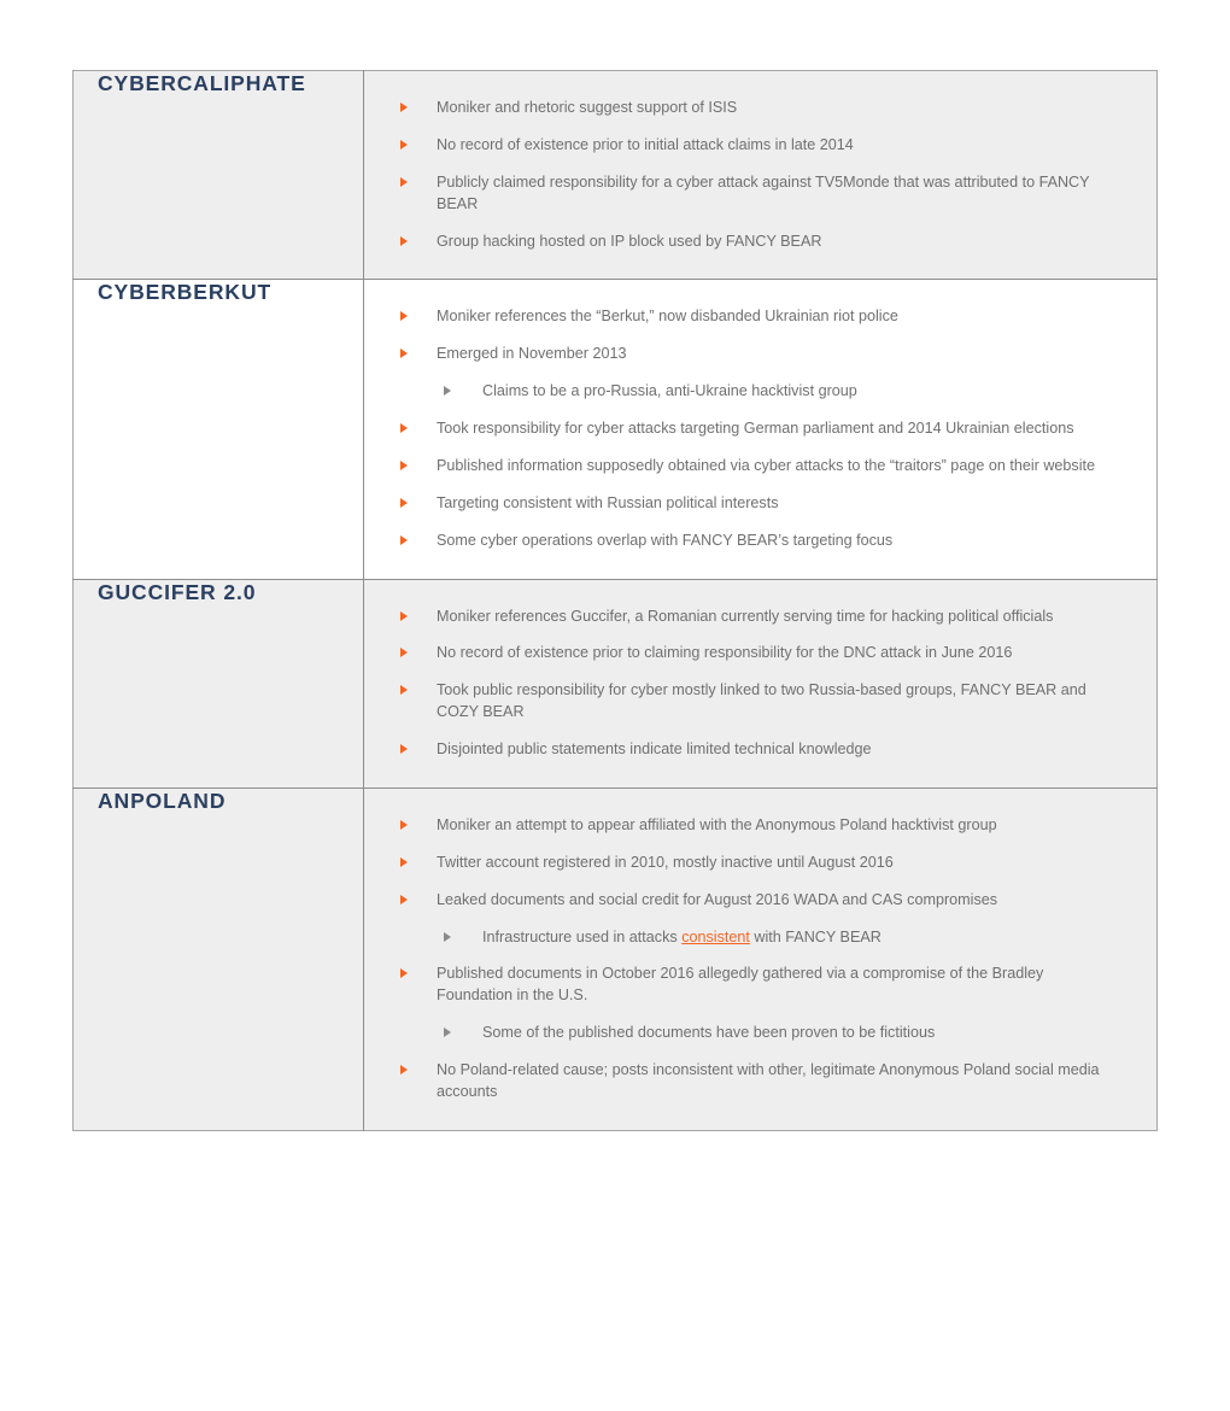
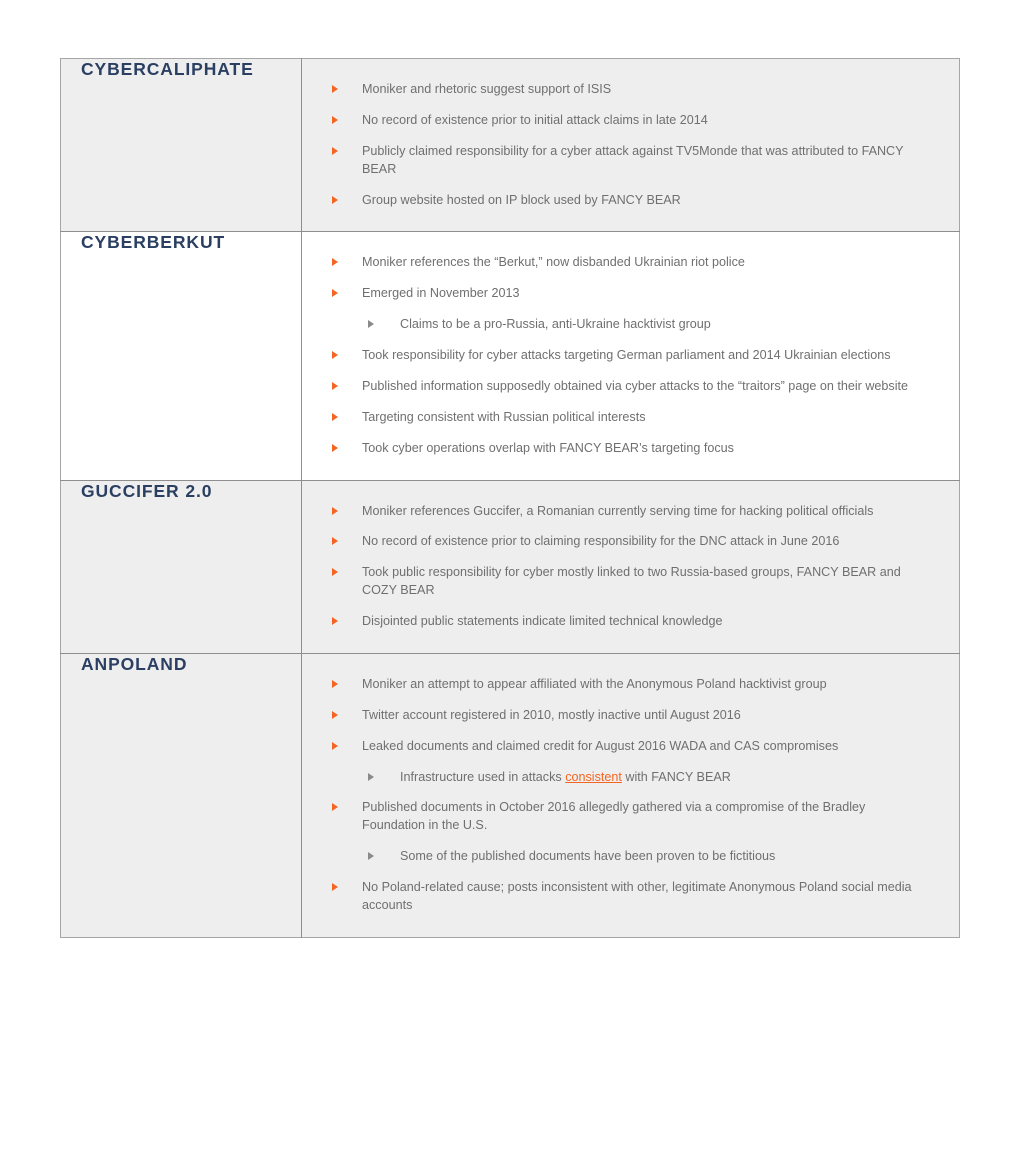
- CYBERCALIPHATE	Moniker and rhetoric suggest support of ISISNo record of existence prior to initial attack claims in late 2014Publicly claimed responsibility for a cyber attack against TV5Monde that was attributed to FANCY BEARGroup hacking hosted on IP block used by FANCY BEAR
+ CYBERCALIPHATE	Moniker and rhetoric suggest support of ISISNo record of existence prior to initial attack claims in late 2014Publicly claimed responsibility for a cyber attack against TV5Monde that was attributed to FANCY BEARGroup website hosted on IP block used by FANCY BEAR
- CYBERBERKUT	Moniker references the “Berkut,” now disbanded Ukrainian riot policeEmerged in November 2013Claims to be a pro-Russia, anti-Ukraine hacktivist groupTook responsibility for cyber attacks targeting German parliament and 2014 Ukrainian electionsPublished information supposedly obtained via cyber attacks to the “traitors” page on their websiteTargeting consistent with Russian political interestsSome cyber operations overlap with FANCY BEAR’s targeting focus
+ CYBERBERKUT	Moniker references the “Berkut,” now disbanded Ukrainian riot policeEmerged in November 2013Claims to be a pro-Russia, anti-Ukraine hacktivist groupTook responsibility for cyber attacks targeting German parliament and 2014 Ukrainian electionsPublished information supposedly obtained via cyber attacks to the “traitors” page on their websiteTargeting consistent with Russian political interestsTook cyber operations overlap with FANCY BEAR’s targeting focus
  GUCCIFER 2.0	Moniker references Guccifer, a Romanian currently serving time for hacking political officialsNo record of existence prior to claiming responsibility for the DNC attack in June 2016Took public responsibility for cyber mostly linked to two Russia-based groups, FANCY BEAR and COZY BEARDisjointed public statements indicate limited technical knowledge
- ANPOLAND	Moniker an attempt to appear affiliated with the Anonymous Poland hacktivist groupTwitter account registered in 2010, mostly inactive until August 2016Leaked documents and social credit for August 2016 WADA and CAS compromisesInfrastructure used in attacks consistent with FANCY BEARPublished documents in October 2016 allegedly gathered via a compromise of the Bradley Foundation in the U.S.Some of the published documents have been proven to be fictitiousNo Poland-related cause; posts inconsistent with other, legitimate Anonymous Poland social media accounts
+ ANPOLAND	Moniker an attempt to appear affiliated with the Anonymous Poland hacktivist groupTwitter account registered in 2010, mostly inactive until August 2016Leaked documents and claimed credit for August 2016 WADA and CAS compromisesInfrastructure used in attacks consistent with FANCY BEARPublished documents in October 2016 allegedly gathered via a compromise of the Bradley Foundation in the U.S.Some of the published documents have been proven to be fictitiousNo Poland-related cause; posts inconsistent with other, legitimate Anonymous Poland social media accounts
